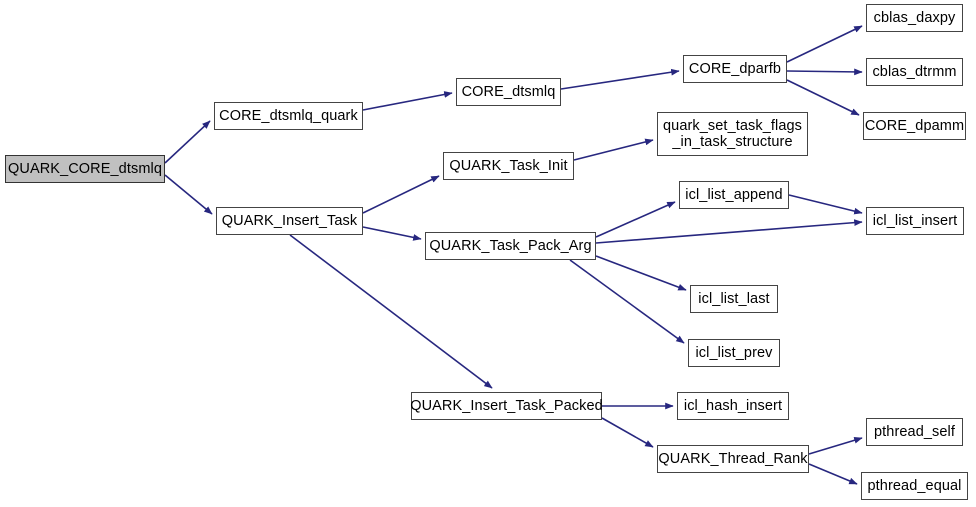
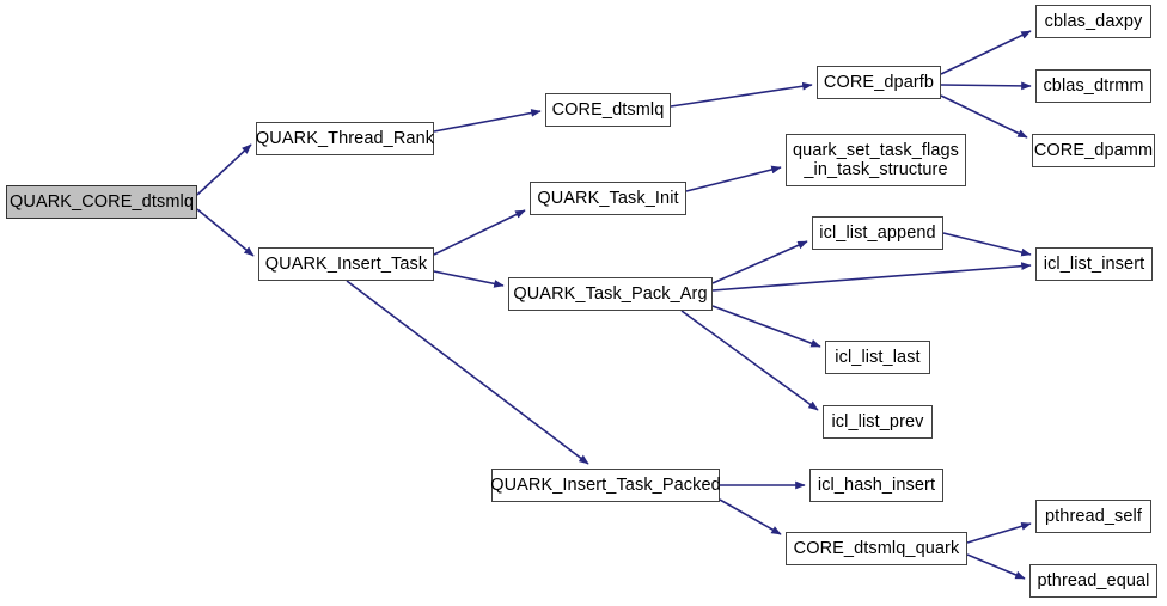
  QUARK_CORE_dtsmlq
- CORE_dtsmlq_quark
+ QUARK_Thread_Rank
  QUARK_Insert_Task
  CORE_dtsmlq
  QUARK_Task_Init
  QUARK_Task_Pack_Arg
  QUARK_Insert_Task_Packed
  CORE_dparfb
  quark_set_task_flags
  _in_task_structure
  icl_list_append
  icl_list_last
  icl_list_prev
  icl_hash_insert
- QUARK_Thread_Rank
+ CORE_dtsmlq_quark
  cblas_daxpy
  cblas_dtrmm
  CORE_dpamm
  icl_list_insert
  pthread_self
  pthread_equal
